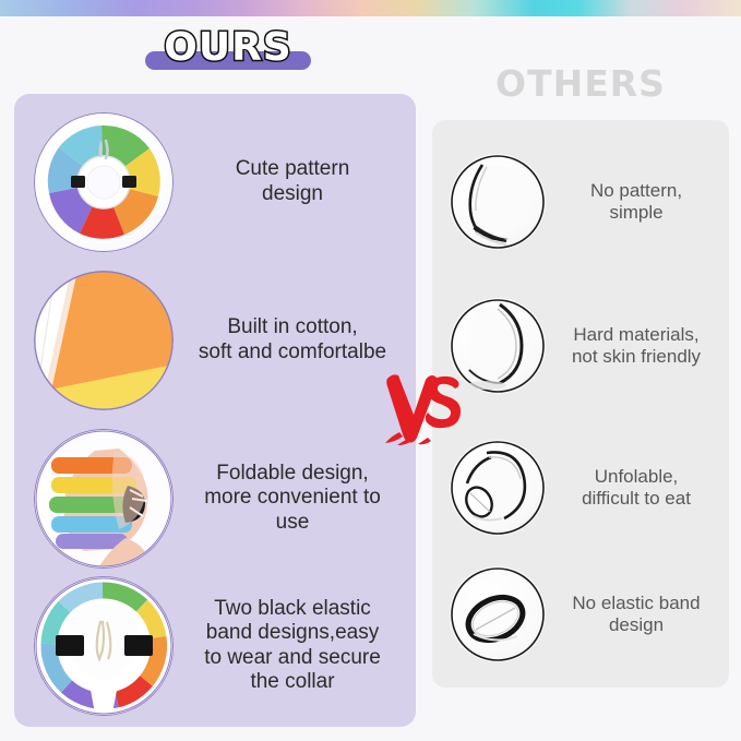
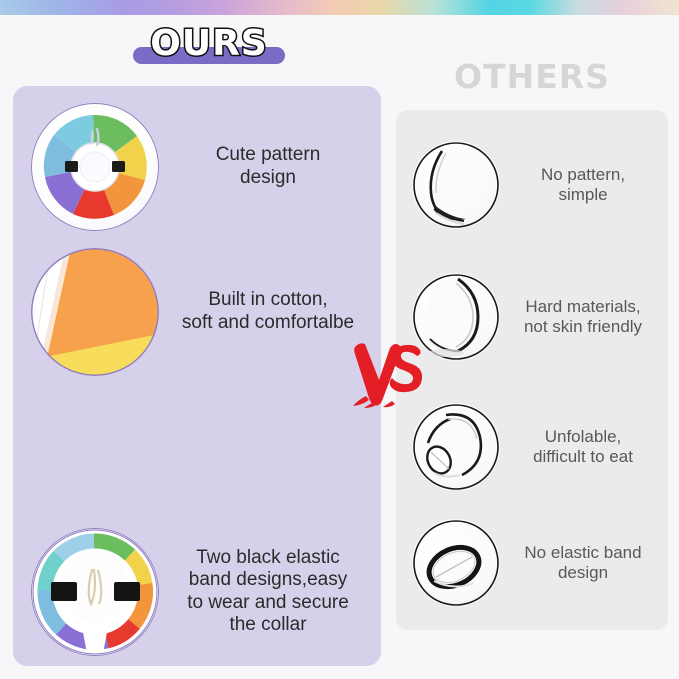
  OURS
  OTHERS
  Cute pattern
  design
  Built in cotton,
  soft and comfortalbe
- Foldable design,
- more convenient to
- use
  Two black elastic
  band designs,easy
  to wear and secure
  the collar
  No pattern,
  simple
  Hard materials,
  not skin friendly
  Unfolable,
  difficult to eat
  No elastic band
  design
